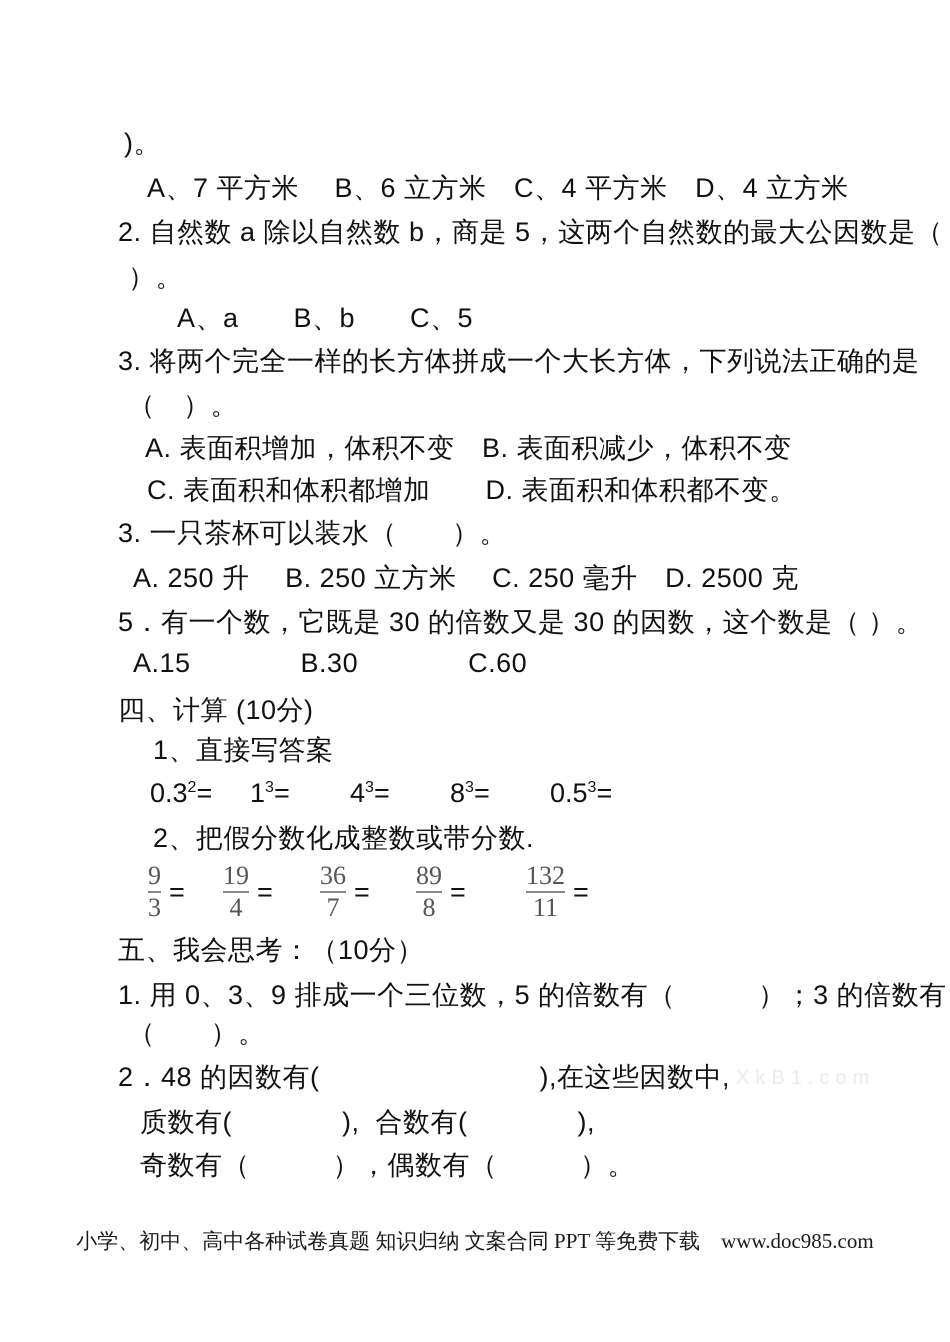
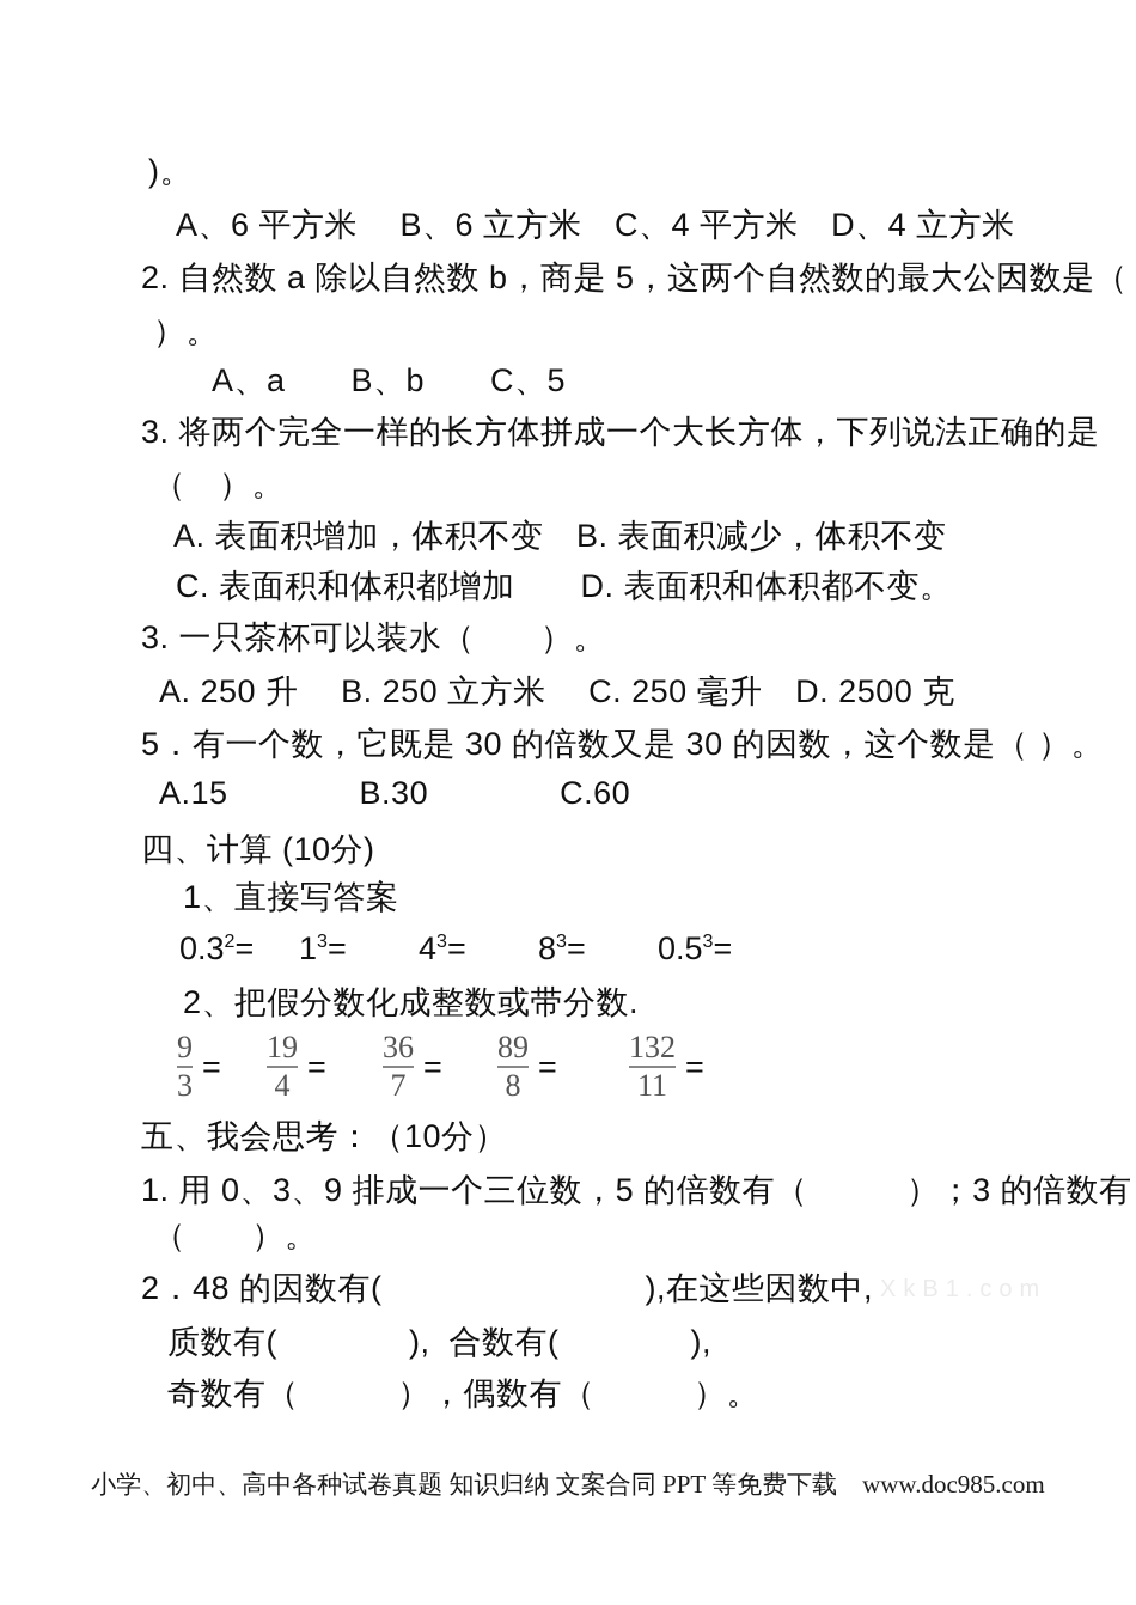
  )。
- A、7 平方米 B、6 立方米 C、4 平方米 D、4 立方米
+ A、6 平方米 B、6 立方米 C、4 平方米 D、4 立方米
  2. 自然数 a 除以自然数 b，商是 5，这两个自然数的最大公因数是（
  ）。
  A、a B、b C、5
  3. 将两个完全一样的长方体拼成一个大长方体，下列说法正确的是
  （ ）。
  A. 表面积增加，体积不变 B. 表面积减少，体积不变
  C. 表面积和体积都增加 D. 表面积和体积都不变。
  3. 一只茶杯可以装水（ ）。
  A. 250 升 B. 250 立方米 C. 250 毫升 D. 2500 克
  5．有一个数，它既是 30 的倍数又是 30 的因数，这个数是（ ）。
  A.15 B.30 C.60
  四、计算 (10分)
  1、直接写答案
  0.32= 13= 43= 83= 0.53=
  2、把假分数化成整数或带分数.
  9
  3
  =
  19
  4
  =
  36
  7
  =
  89
  8
  =
  132
  11
  =
  五、我会思考：（10分）
  1. 用 0、3、9 排成一个三位数，5 的倍数有（ ）；3 的倍数有
  （ ）。
  质数有( ), 合数有( ),
  奇数有（ ），偶数有（ ）。
  小学、初中、高中各种试卷真题 知识归纳 文案合同 PPT 等免费下载 www.doc985.com
